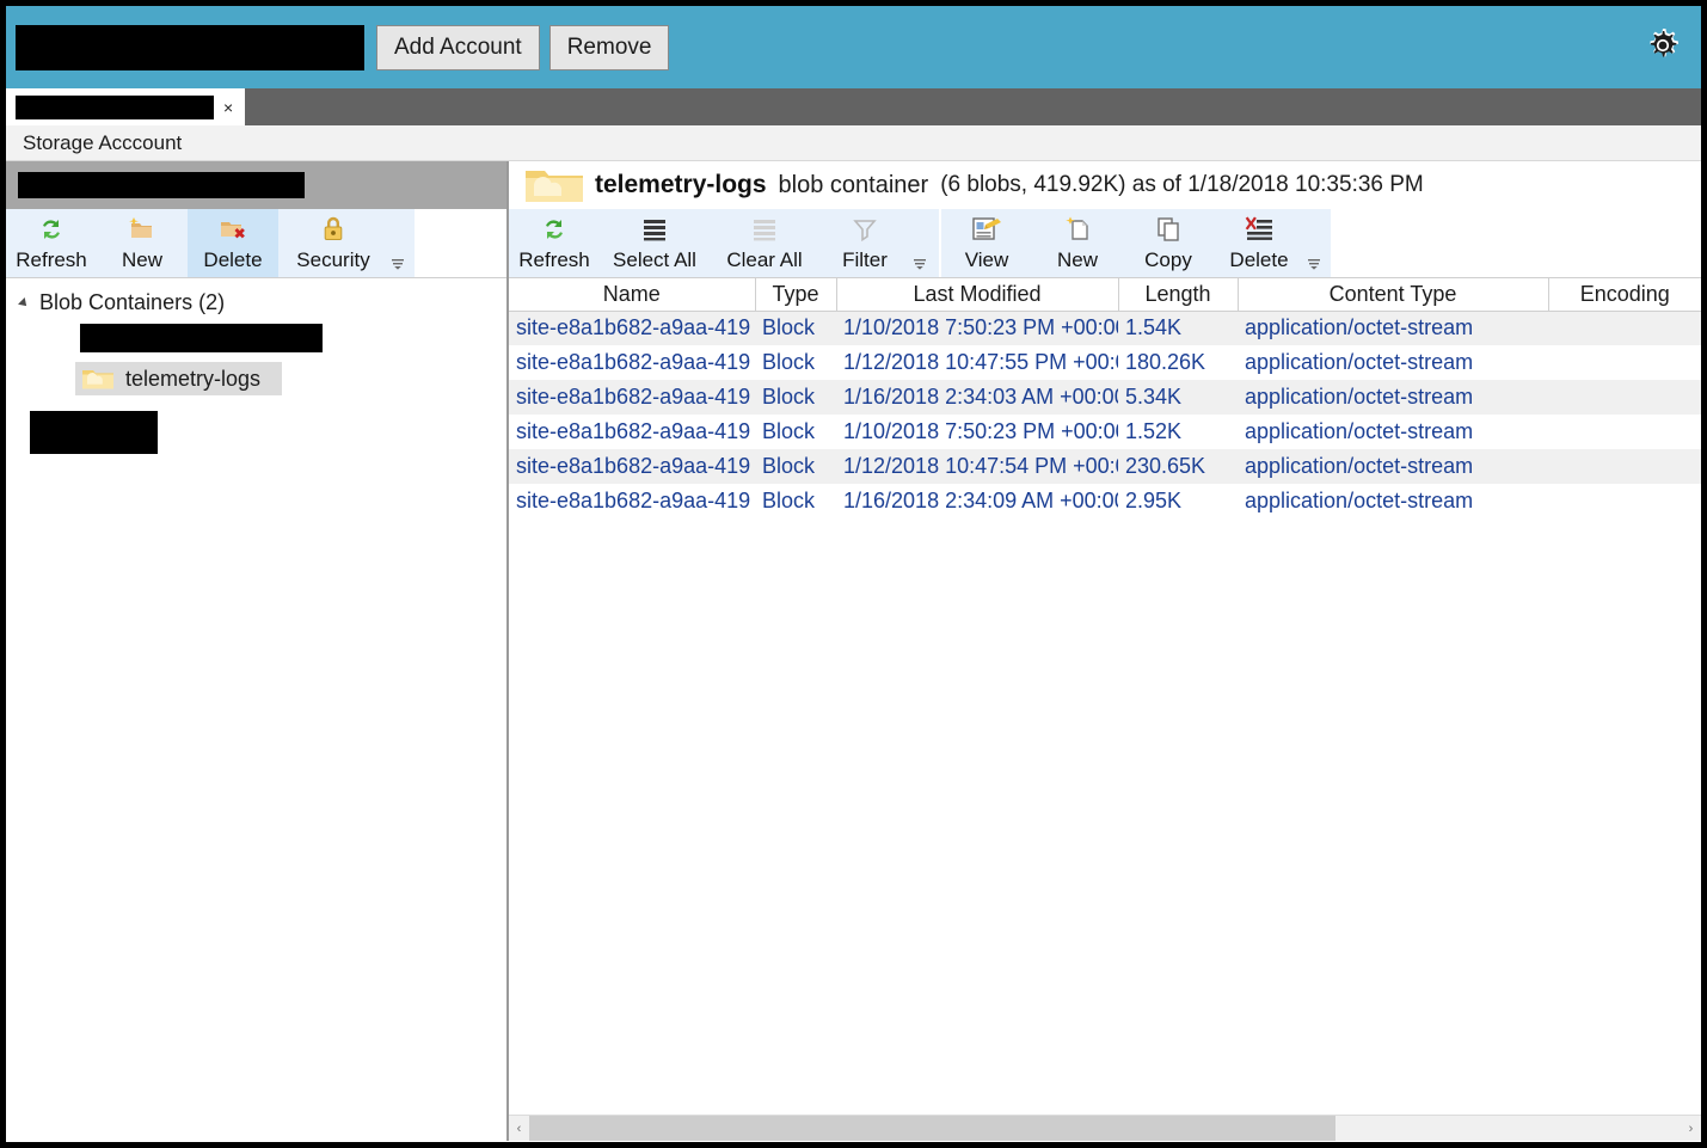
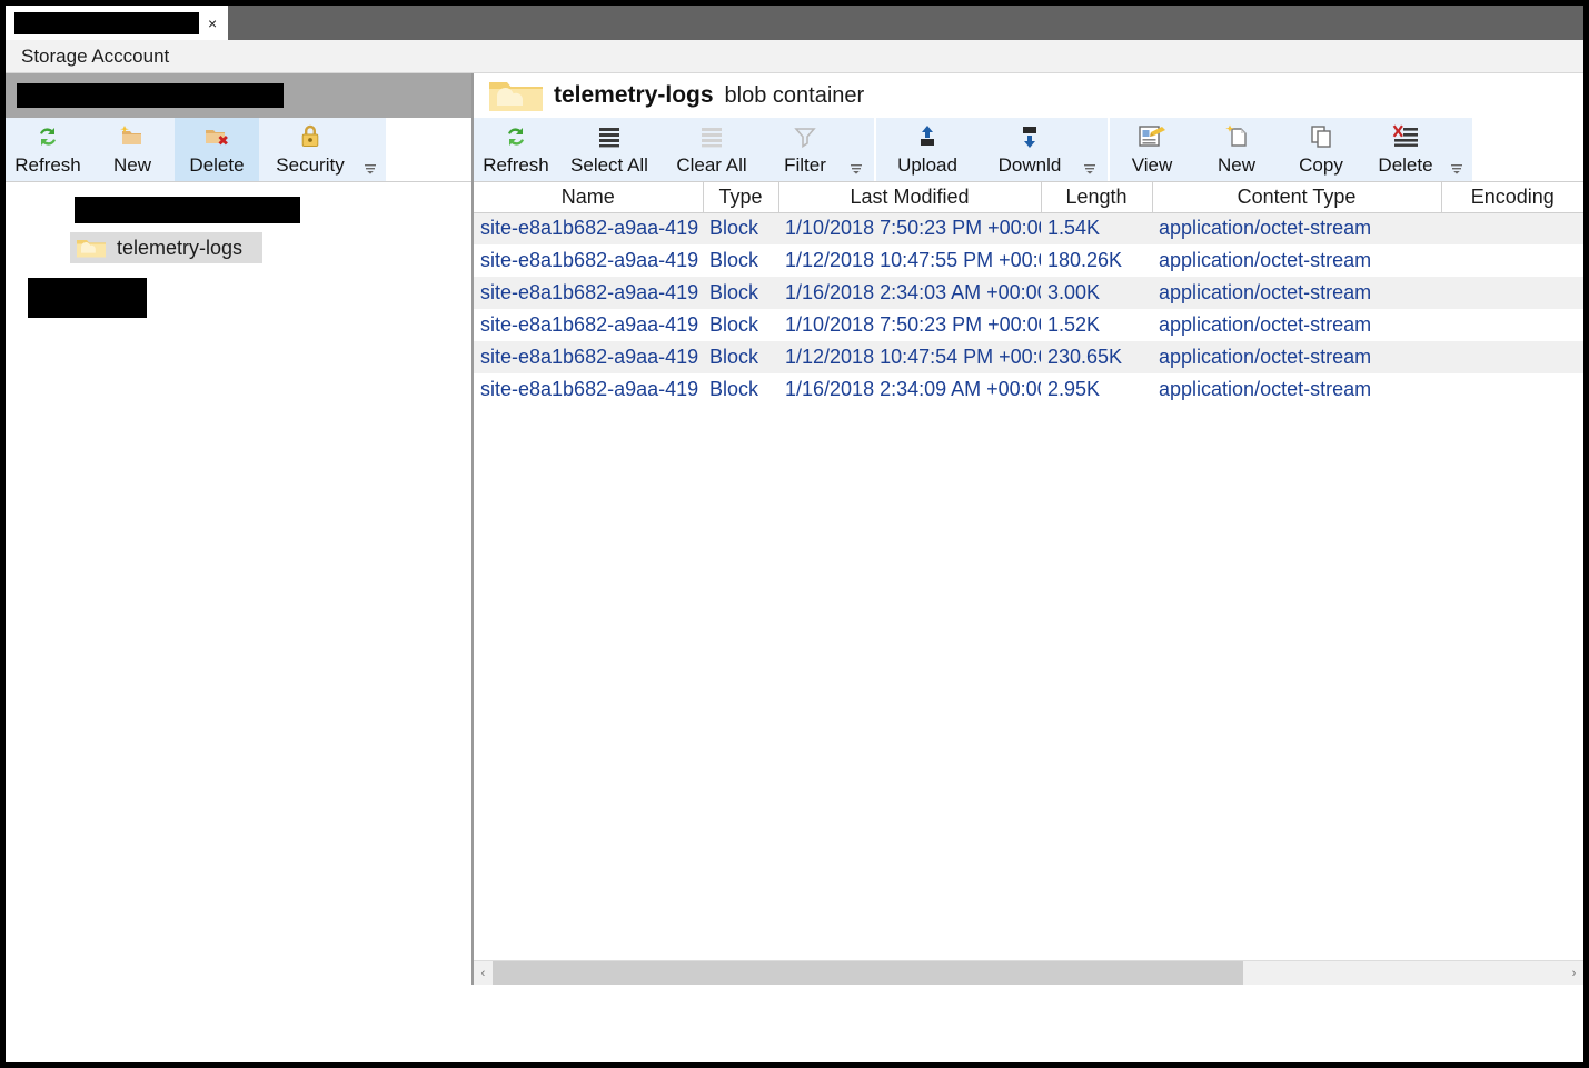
- Add Account
- Remove
  ×
  Storage Acccount
  Refresh
  New
  Delete
  Security
- Blob Containers (2)
  telemetry-logs
  telemetry-logs
  blob container
- (6 blobs, 419.92K) as of 1/18/2018 10:35:36 PM
  Refresh
  Select All
  Clear All
  Filter
+ Upload
+ Downld
  View
  New
  Copy
  Delete
  Name	Type	Last Modified	Length	Content Type	Encoding
  site-e8a1b682-a9aa-419	Block	1/10/2018 7:50:23 PM +00:0	1.54K	application/octet-stream
  site-e8a1b682-a9aa-419	Block	1/12/2018 10:47:55 PM +00:	180.26K	application/octet-stream
- site-e8a1b682-a9aa-419	Block	1/16/2018 2:34:03 AM +00:0	5.34K	application/octet-stream
+ site-e8a1b682-a9aa-419	Block	1/16/2018 2:34:03 AM +00:0	3.00K	application/octet-stream
  site-e8a1b682-a9aa-419	Block	1/10/2018 7:50:23 PM +00:0	1.52K	application/octet-stream
  site-e8a1b682-a9aa-419	Block	1/12/2018 10:47:54 PM +00:	230.65K	application/octet-stream
  site-e8a1b682-a9aa-419	Block	1/16/2018 2:34:09 AM +00:0	2.95K	application/octet-stream
  ‹
  ›
